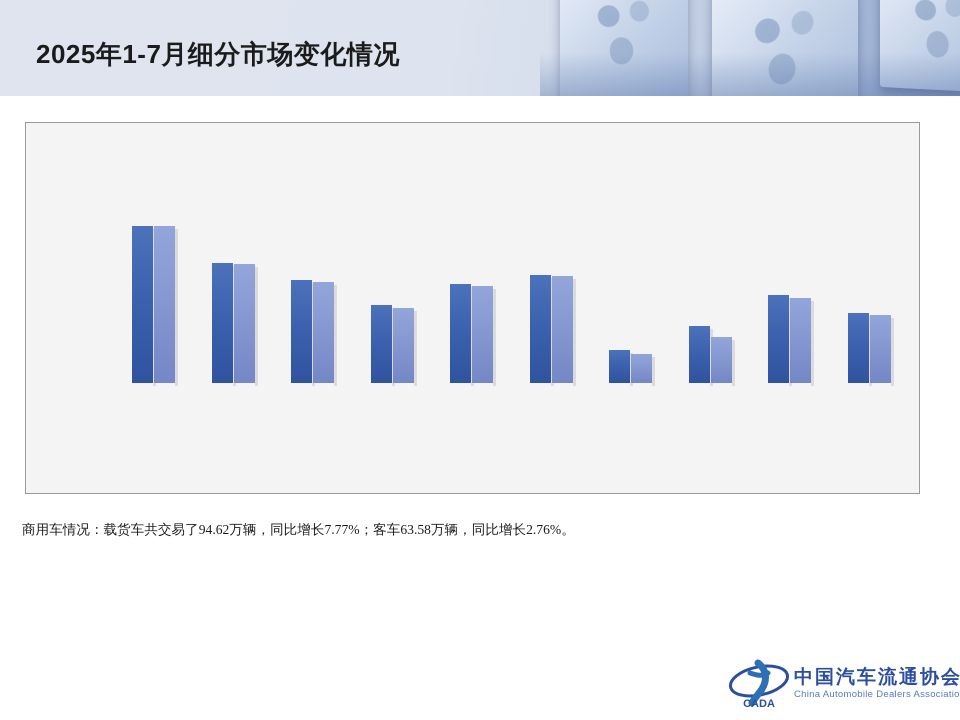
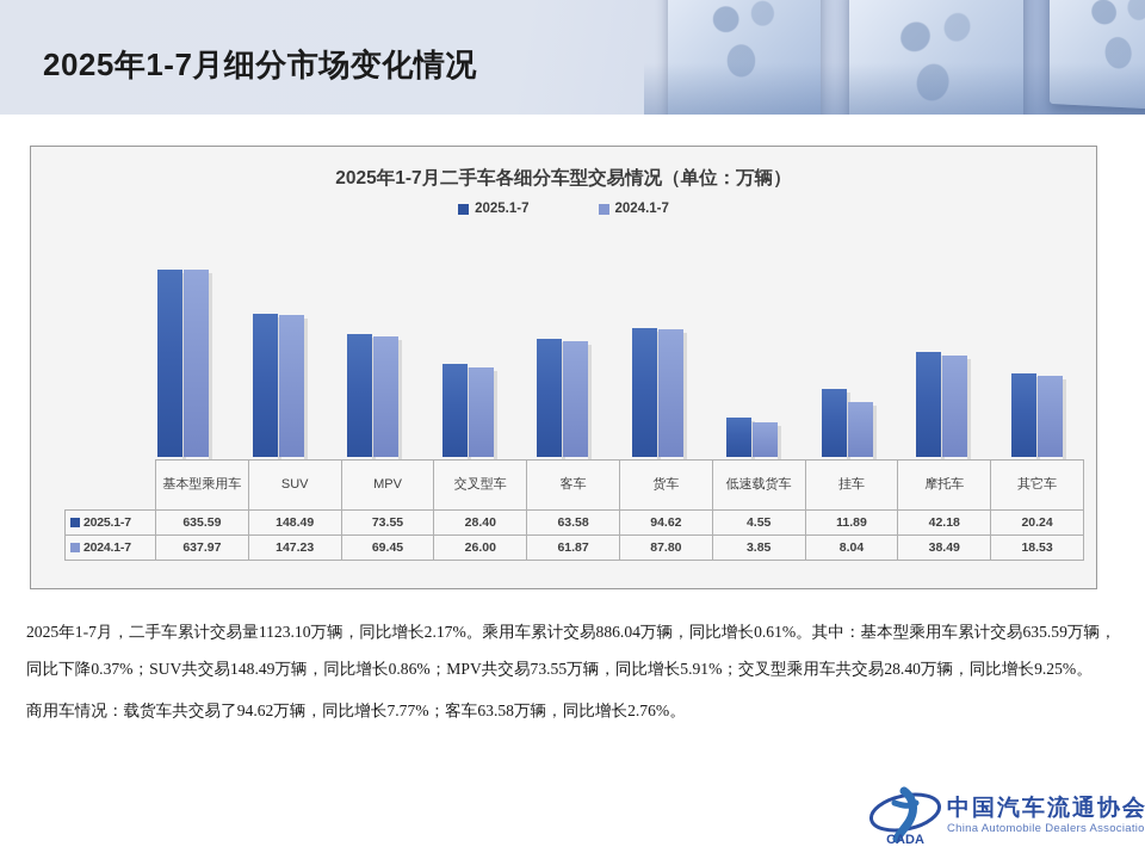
  2025年1-7月细分市场变化情况
+ 2025年1-7月二手车各细分车型交易情况（单位：万辆）
+ 2025.1-7
+ 2024.1-7
+ 	基本型乘用车	SUV	MPV	交叉型车	客车	货车	低速载货车	挂车	摩托车	其它车
+ 2025.1-7	635.59	148.49	73.55	28.40	63.58	94.62	4.55	11.89	42.18	20.24
+ 2024.1-7	637.97	147.23	69.45	26.00	61.87	87.80	3.85	8.04	38.49	18.53
+ 2025年1-7月，二手车累计交易量1123.10万辆，同比增长2.17%。乘用车累计交易886.04万辆，同比增长0.61%。其中：基本型乘用车累计交易635.59万辆，同比下降0.37%；SUV共交易148.49万辆，同比增长0.86%；MPV共交易73.55万辆，同比增长5.91%；交叉型乘用车共交易28.40万辆，同比增长9.25%。
  商用车情况：载货车共交易了94.62万辆，同比增长7.77%；客车63.58万辆，同比增长2.76%。
  CADA
  中国汽车流通协会
  China Automobile Dealers Associatio
